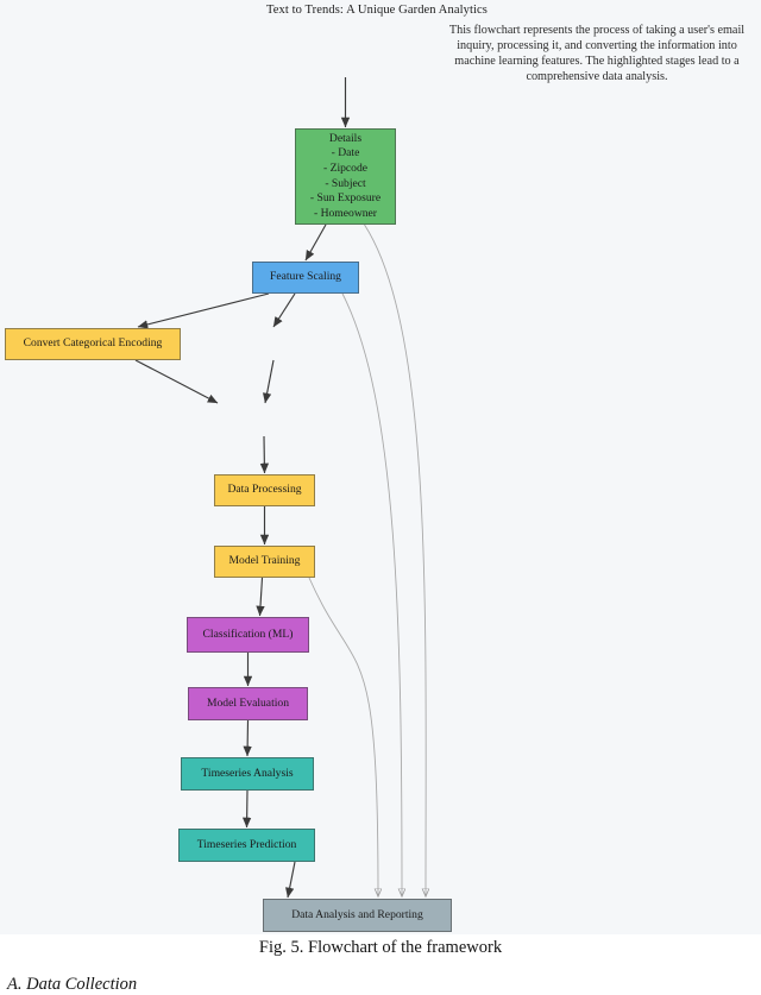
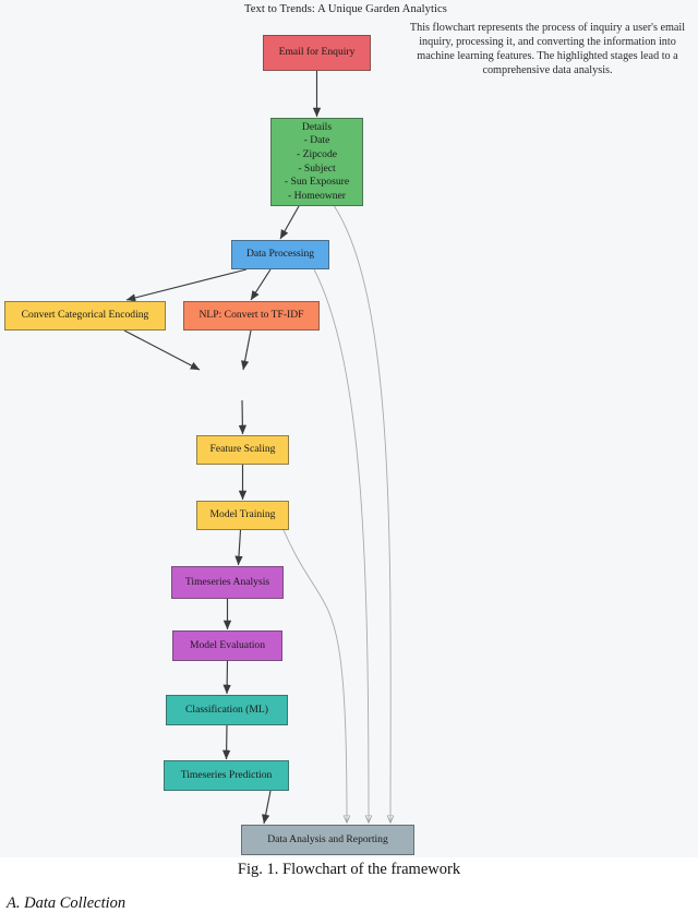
  Text to Trends: A Unique Garden Analytics
- This flowchart represents the process of taking a user's email inquiry, processing it, and converting the information into machine learning features. The highlighted stages lead to a comprehensive data analysis.
+ This flowchart represents the process of inquiry a user's email inquiry, processing it, and converting the information into machine learning features. The highlighted stages lead to a comprehensive data analysis.
+ Email for Enquiry
  Details
  - Date
  - Zipcode
  - Subject
  - Sun Exposure
  - Homeowner
- Feature Scaling
+ Data Processing
  Convert Categorical Encoding
+ NLP: Convert to TF-IDF
- Data Processing
+ Feature Scaling
  Model Training
- Classification (ML)
+ Timeseries Analysis
  Model Evaluation
- Timeseries Analysis
+ Classification (ML)
  Timeseries Prediction
  Data Analysis and Reporting
- Fig. 5. Flowchart of the framework
+ Fig. 1. Flowchart of the framework
  A. Data Collection
